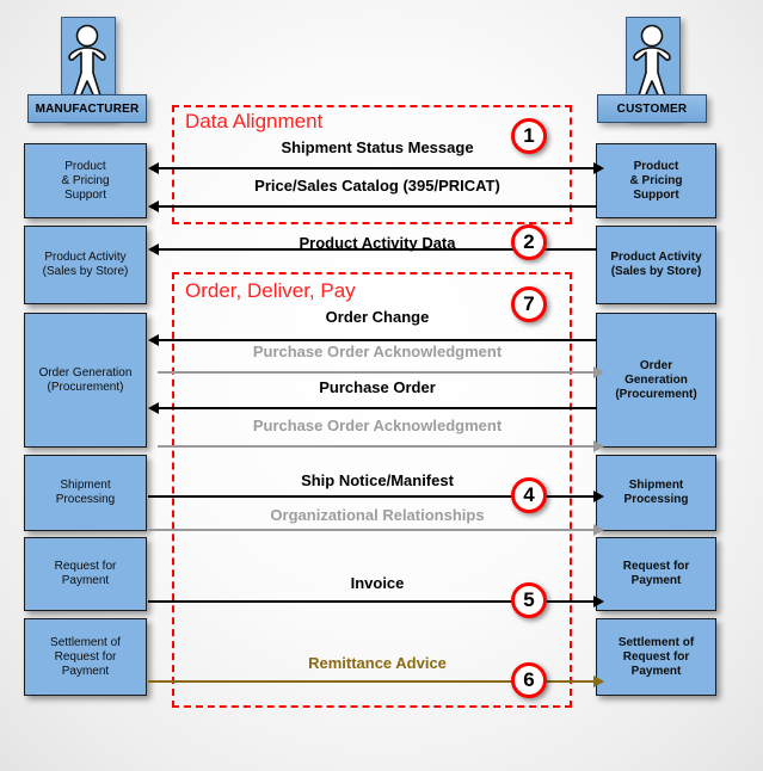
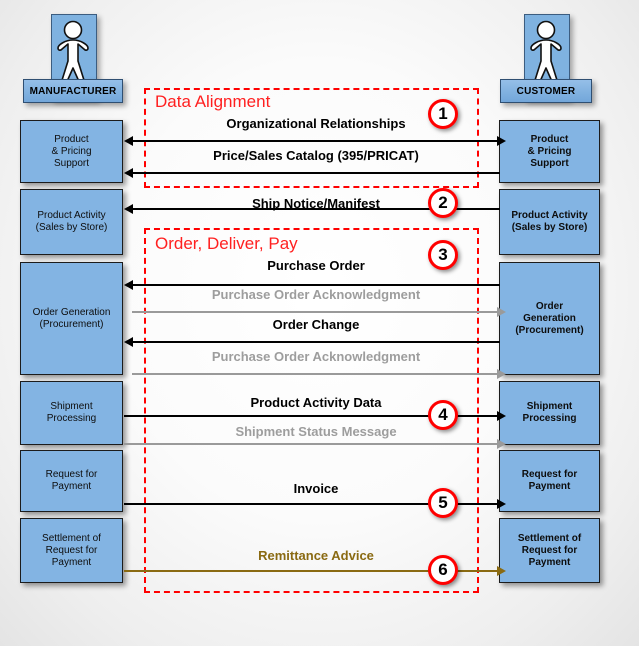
  MANUFACTURER
  CUSTOMER
  Product
  & Pricing
  Support
  Product Activity
  (Sales by Store)
  Order Generation
  (Procurement)
  Shipment
  Processing
  Request for
  Payment
  Settlement of
  Request for
  Payment
  Product
  & Pricing
  Support
  Product Activity
  (Sales by Store)
  Order
  Generation
  (Procurement)
  Shipment
  Processing
  Request for
  Payment
  Settlement of
  Request for
  Payment
  Data Alignment
  Order, Deliver, Pay
- Shipment Status Message
+ Organizational Relationships
  Price/Sales Catalog (395/PRICAT)
- Product Activity Data
+ Ship Notice/Manifest
- Order Change
+ Purchase Order
  Purchase Order Acknowledgment
- Purchase Order
+ Order Change
  Purchase Order Acknowledgment
- Ship Notice/Manifest
+ Product Activity Data
- Organizational Relationships
+ Shipment Status Message
  Invoice
  Remittance Advice
  1
  2
- 7
+ 3
  4
  5
  6
